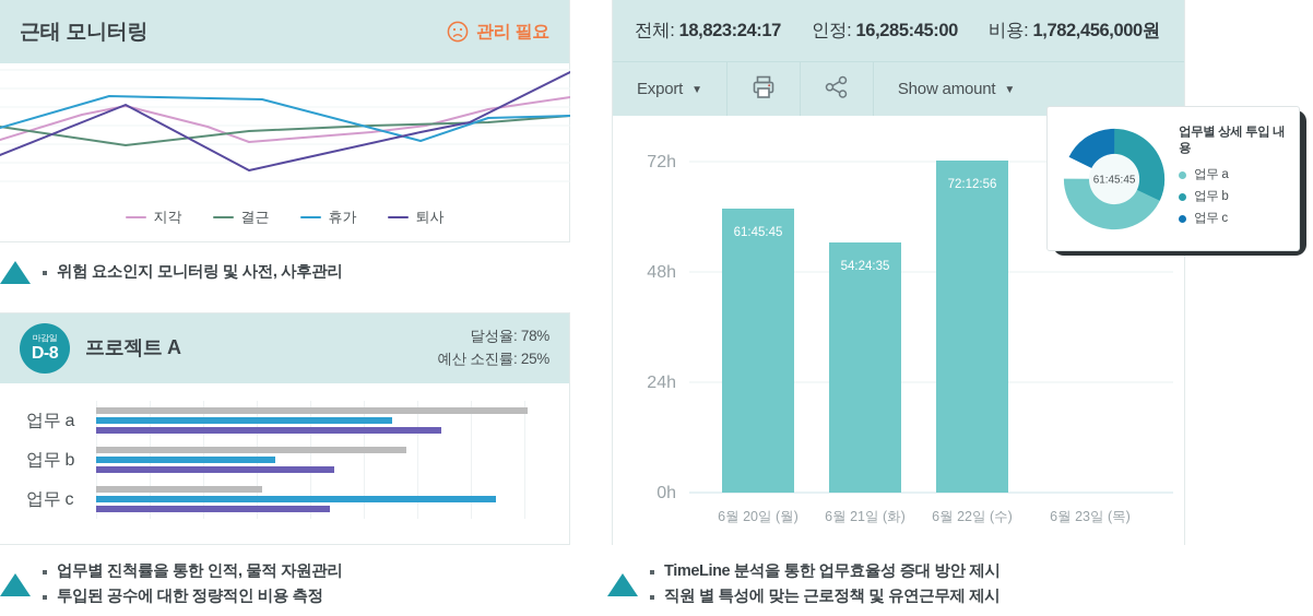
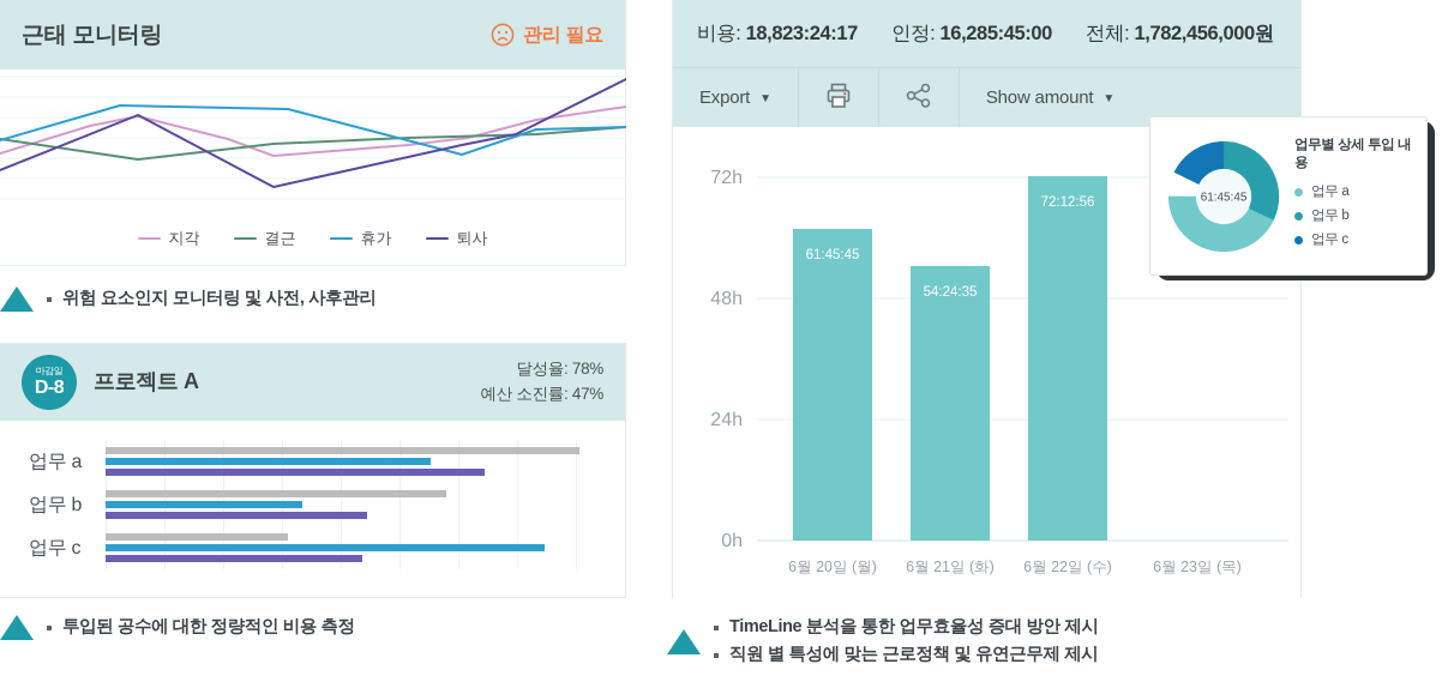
  근태 모니터링
  관리 필요
  지각
  결근
  휴가
  퇴사
  위험 요소인지 모니터링 및 사전, 사후관리
  마감일
  D-8
  프로젝트 A
  달성율: 78%
- 예산 소진률: 25%
+ 예산 소진률: 47%
  업무 a
  업무 b
  업무 c
- 업무별 진척률을 통한 인적, 물적 자원관리
  투입된 공수에 대한 정량적인 비용 측정
- 전체: 18,823:24:17
+ 비용: 18,823:24:17
  인정: 16,285:45:00
- 비용: 1,782,456,000원
+ 전체: 1,782,456,000원
  Export
  ▼
  Show amount
  ▼
  72h
  48h
  24h
  0h
  61:45:45
  54:24:35
  72:12:56
  6월 20일 (월)
  6월 21일 (화)
  6월 22일 (수)
  6월 23일 (목)
  61:45:45
  업무별 상세 투입 내용
  업무 a
  업무 b
  업무 c
  TimeLine 분석을 통한 업무효율성 증대 방안 제시
  직원 별 특성에 맞는 근로정책 및 유연근무제 제시
